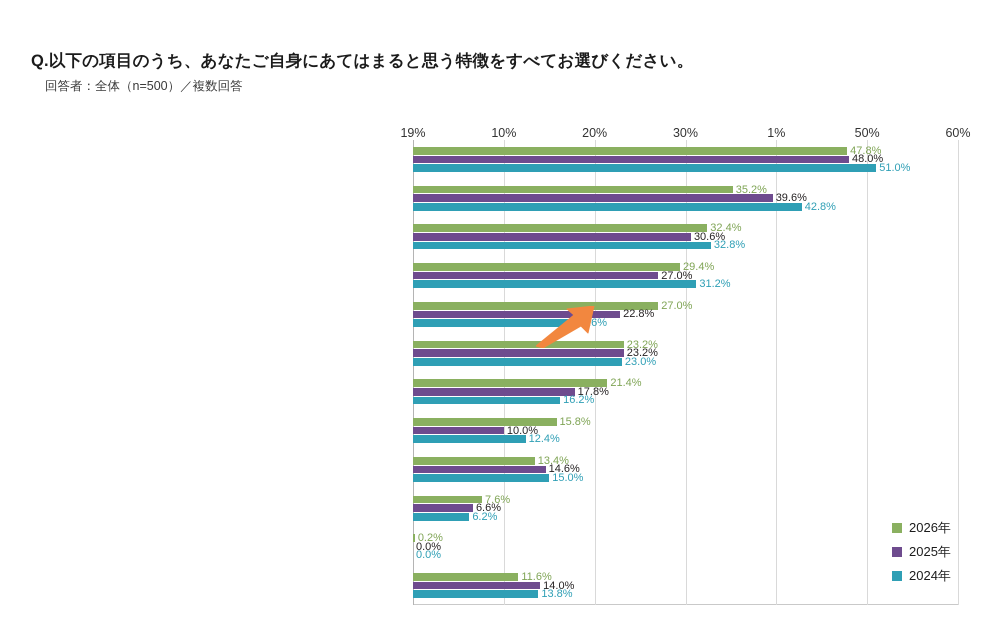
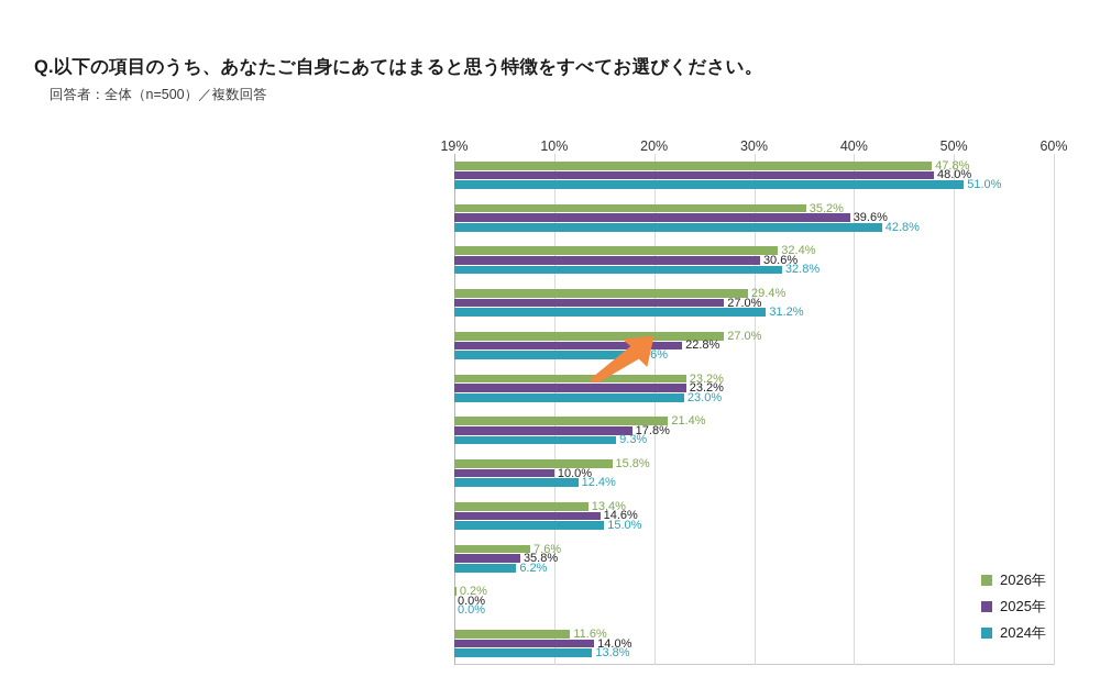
  Q.以下の項目のうち、あなたご自身にあてはまると思う特徴をすべてお選びください。
  回答者：全体（n=500）／複数回答
  19%
  10%
  20%
  30%
- 1%
+ 40%
  50%
  60%
  47.8%
  48.0%
  51.0%
  35.2%
  39.6%
  42.8%
  32.4%
  30.6%
  32.8%
  29.4%
  27.0%
  31.2%
  27.0%
  22.8%
  23.2%
  23.2%
  23.0%
  21.4%
  17.8%
- 16.2%
+ 9.3%
  15.8%
  10.0%
  12.4%
  13.4%
  14.6%
  15.0%
  7.6%
- 6.6%
+ 35.8%
  6.2%
  0.2%
  0.0%
  0.0%
  11.6%
  14.0%
  13.8%
  2026年
  2025年
  2024年
